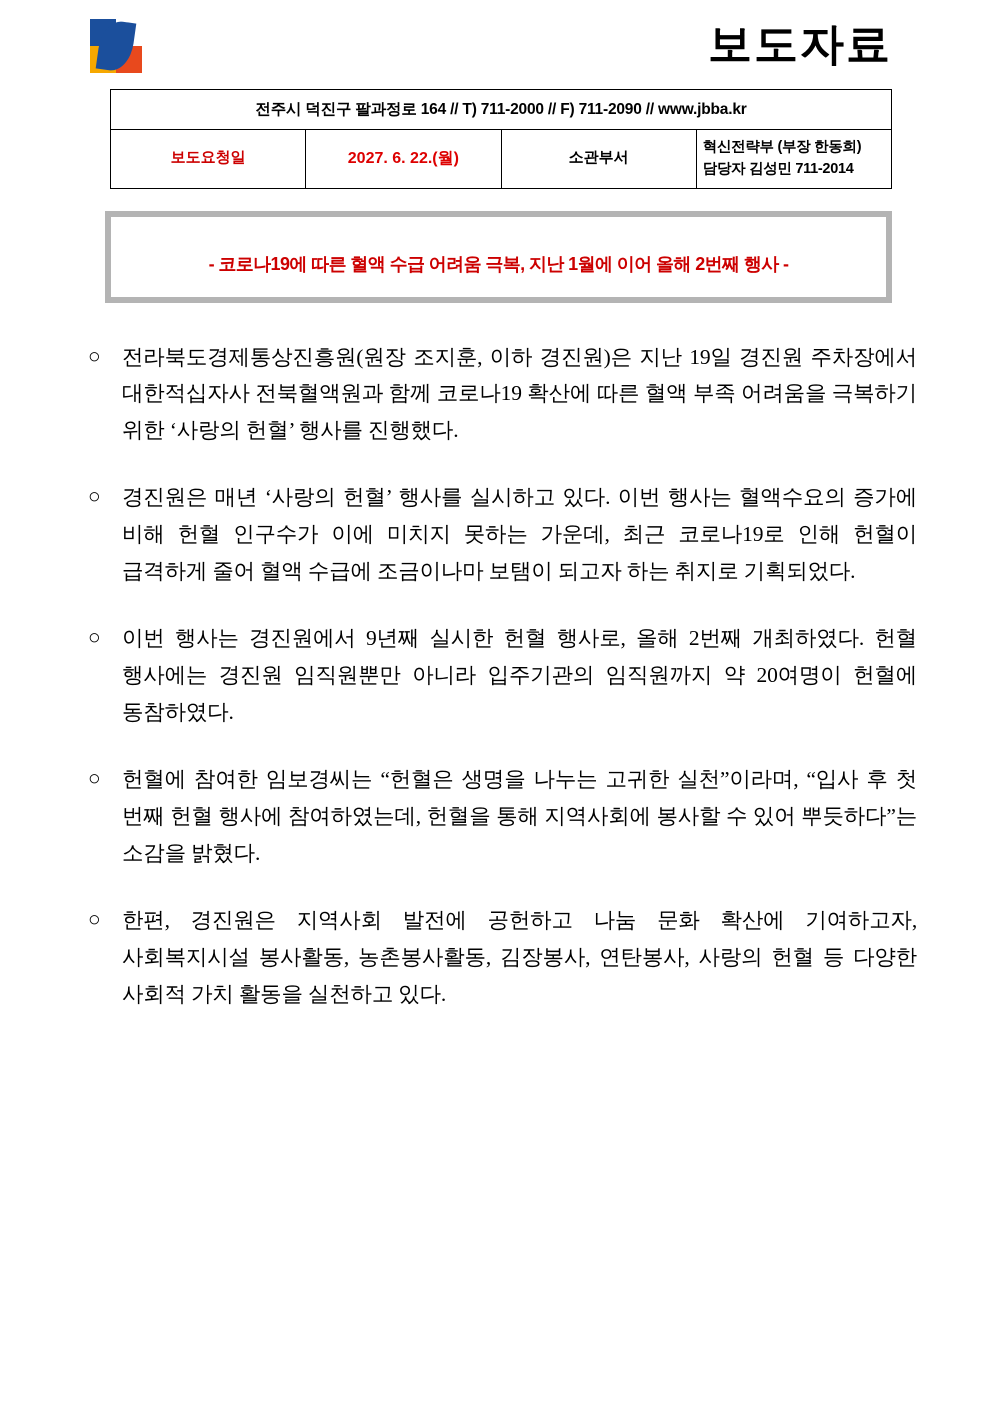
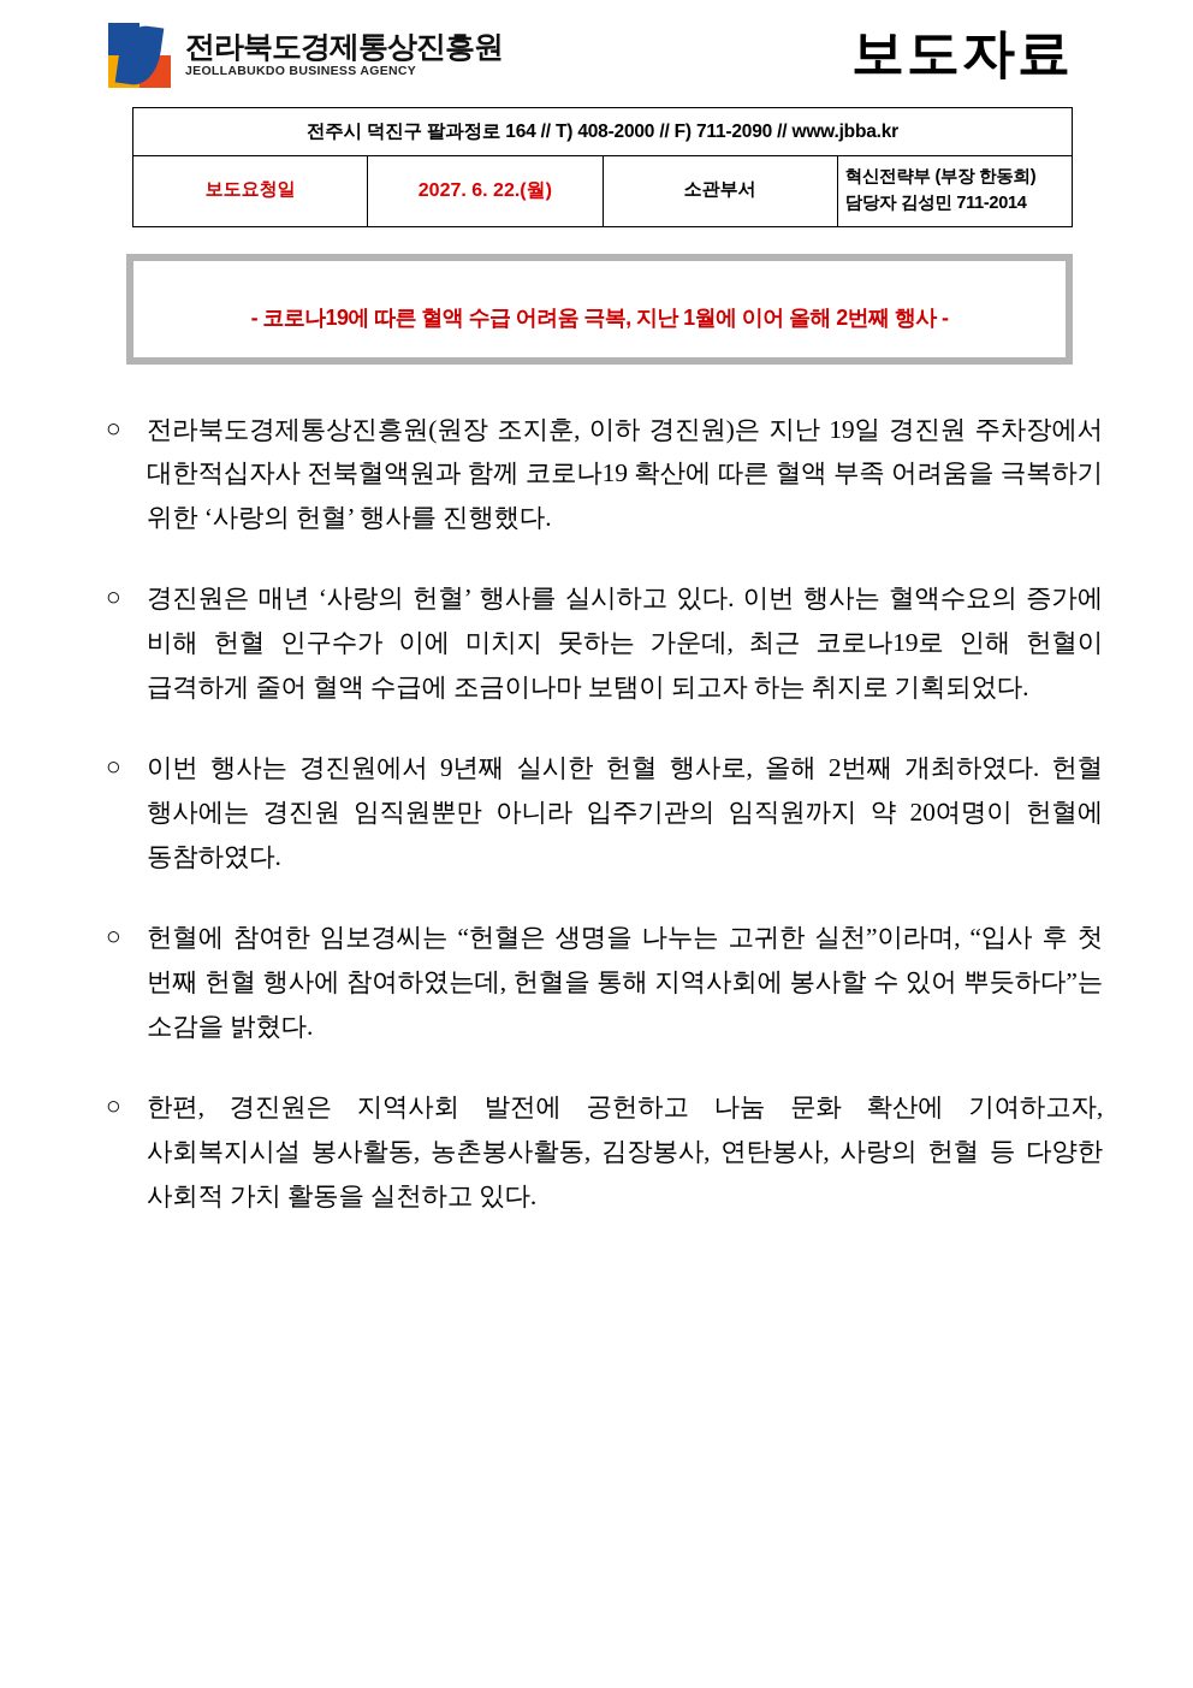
+ 전라북도경제통상진흥원
+ JEOLLABUKDO BUSINESS AGENCY
  보도자료
- 전주시 덕진구 팔과정로 164 // T) 711-2000 // F) 711-2090 // www.jbba.kr
+ 전주시 덕진구 팔과정로 164 // T) 408-2000 // F) 711-2090 // www.jbba.kr
  보도요청일	2027. 6. 22.(월)	소관부서	혁신전략부 (부장 한동희) 담당자 김성민 711-2014
  - 코로나19에 따른 혈액 수급 어려움 극복, 지난 1월에 이어 올해 2번째 행사 -
  ○
  전라북도경제통상진흥원(원장 조지훈, 이하 경진원)은 지난 19일 경진원 주차장에서 대한적십자사 전북혈액원과 함께 코로나19 확산에 따른 혈액 부족 어려움을 극복하기 위한 ‘사랑의 헌혈’ 행사를 진행했다.
  ○
  경진원은 매년 ‘사랑의 헌혈’ 행사를 실시하고 있다. 이번 행사는 혈액수요의 증가에 비해 헌혈 인구수가 이에 미치지 못하는 가운데, 최근 코로나19로 인해 헌혈이 급격하게 줄어 혈액 수급에 조금이나마 보탬이 되고자 하는 취지로 기획되었다.
  ○
  이번 행사는 경진원에서 9년째 실시한 헌혈 행사로, 올해 2번째 개최하였다. 헌혈 행사에는 경진원 임직원뿐만 아니라 입주기관의 임직원까지 약 20여명이 헌혈에 동참하였다.
  ○
  헌혈에 참여한 임보경씨는 “헌혈은 생명을 나누는 고귀한 실천”이라며, “입사 후 첫 번째 헌혈 행사에 참여하였는데, 헌혈을 통해 지역사회에 봉사할 수 있어 뿌듯하다”는 소감을 밝혔다.
  ○
  한편, 경진원은 지역사회 발전에 공헌하고 나눔 문화 확산에 기여하고자, 사회복지시설 봉사활동, 농촌봉사활동, 김장봉사, 연탄봉사, 사랑의 헌혈 등 다양한 사회적 가치 활동을 실천하고 있다.
